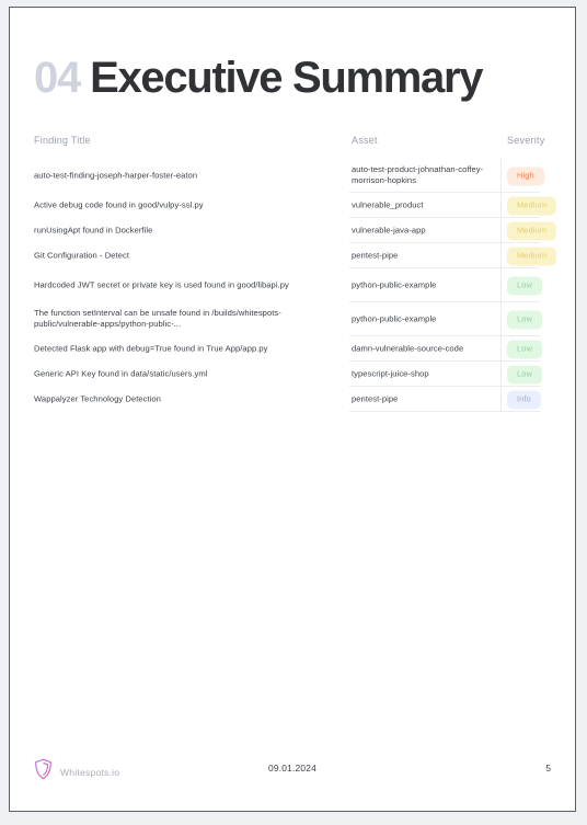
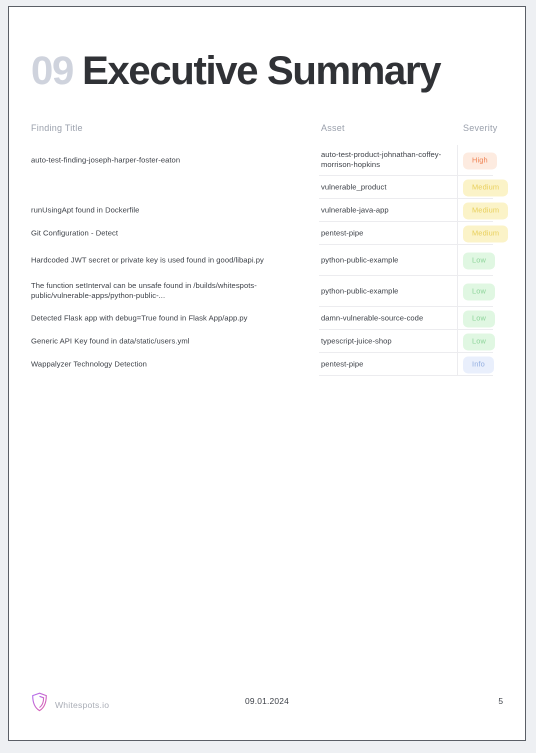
- 04
+ 09
  Executive Summary
  Finding Title
  Asset
  Severity
  auto-test-finding-joseph-harper-foster-eaton
  auto-test-product-johnathan-coffey-morrison-hopkins
  High
- Active debug code found in good/vulpy-ssl.py
  vulnerable_product
  Medium
  runUsingApt found in Dockerfile
  vulnerable-java-app
  Medium
  Git Configuration - Detect
  pentest-pipe
  Medium
  Hardcoded JWT secret or private key is used found in good/libapi.py
  python-public-example
  Low
  The function setInterval can be unsafe found in /builds/whitespots-public/vulnerable-apps/python-public-...
  python-public-example
  Low
- Detected Flask app with debug=True found in True App/app.py
+ Detected Flask app with debug=True found in Flask App/app.py
  damn-vulnerable-source-code
  Low
  Generic API Key found in data/static/users.yml
  typescript-juice-shop
  Low
  Wappalyzer Technology Detection
  pentest-pipe
  Info
  Whitespots.io
  09.01.2024
  5
